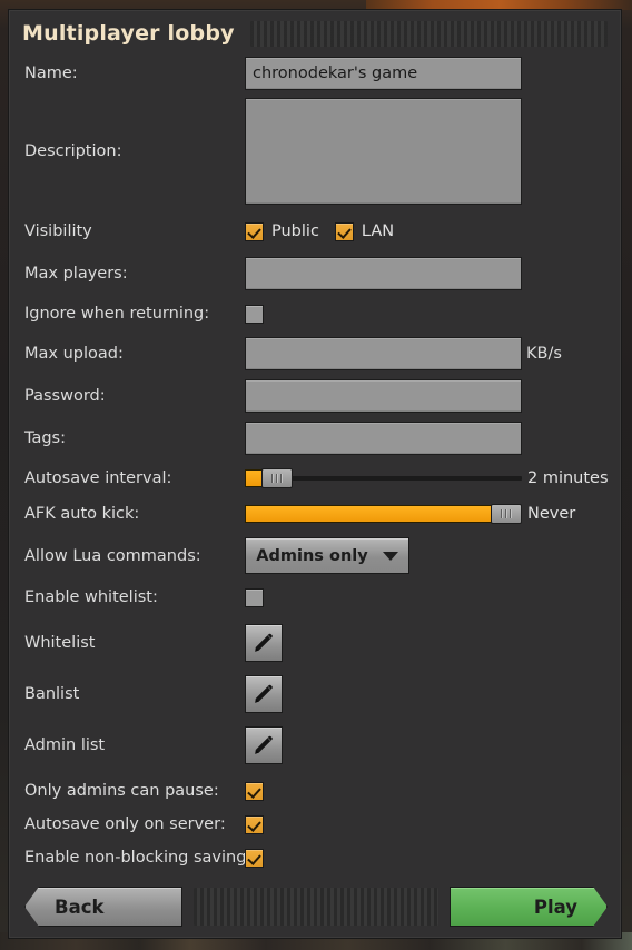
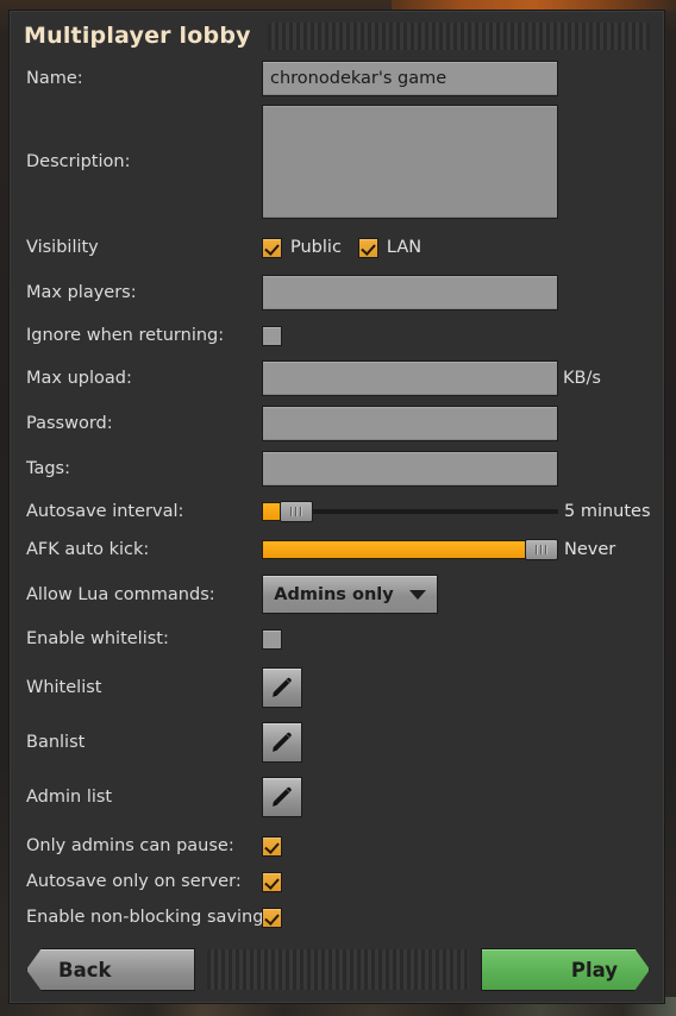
  Multiplayer lobby
  Name:
  chronodekar's game
  Description:
  Visibility
  Public
  LAN
  Max players:
  Ignore when returning:
  Max upload:
  KB/s
  Password:
  Tags:
  Autosave interval:
- 2 minutes
+ 5 minutes
  AFK auto kick:
  Never
  Allow Lua commands:
  Admins only
  Enable whitelist:
  Whitelist
  Banlist
  Admin list
  Only admins can pause:
  Autosave only on server:
  Enable non-blocking saving
  Back
  Play
